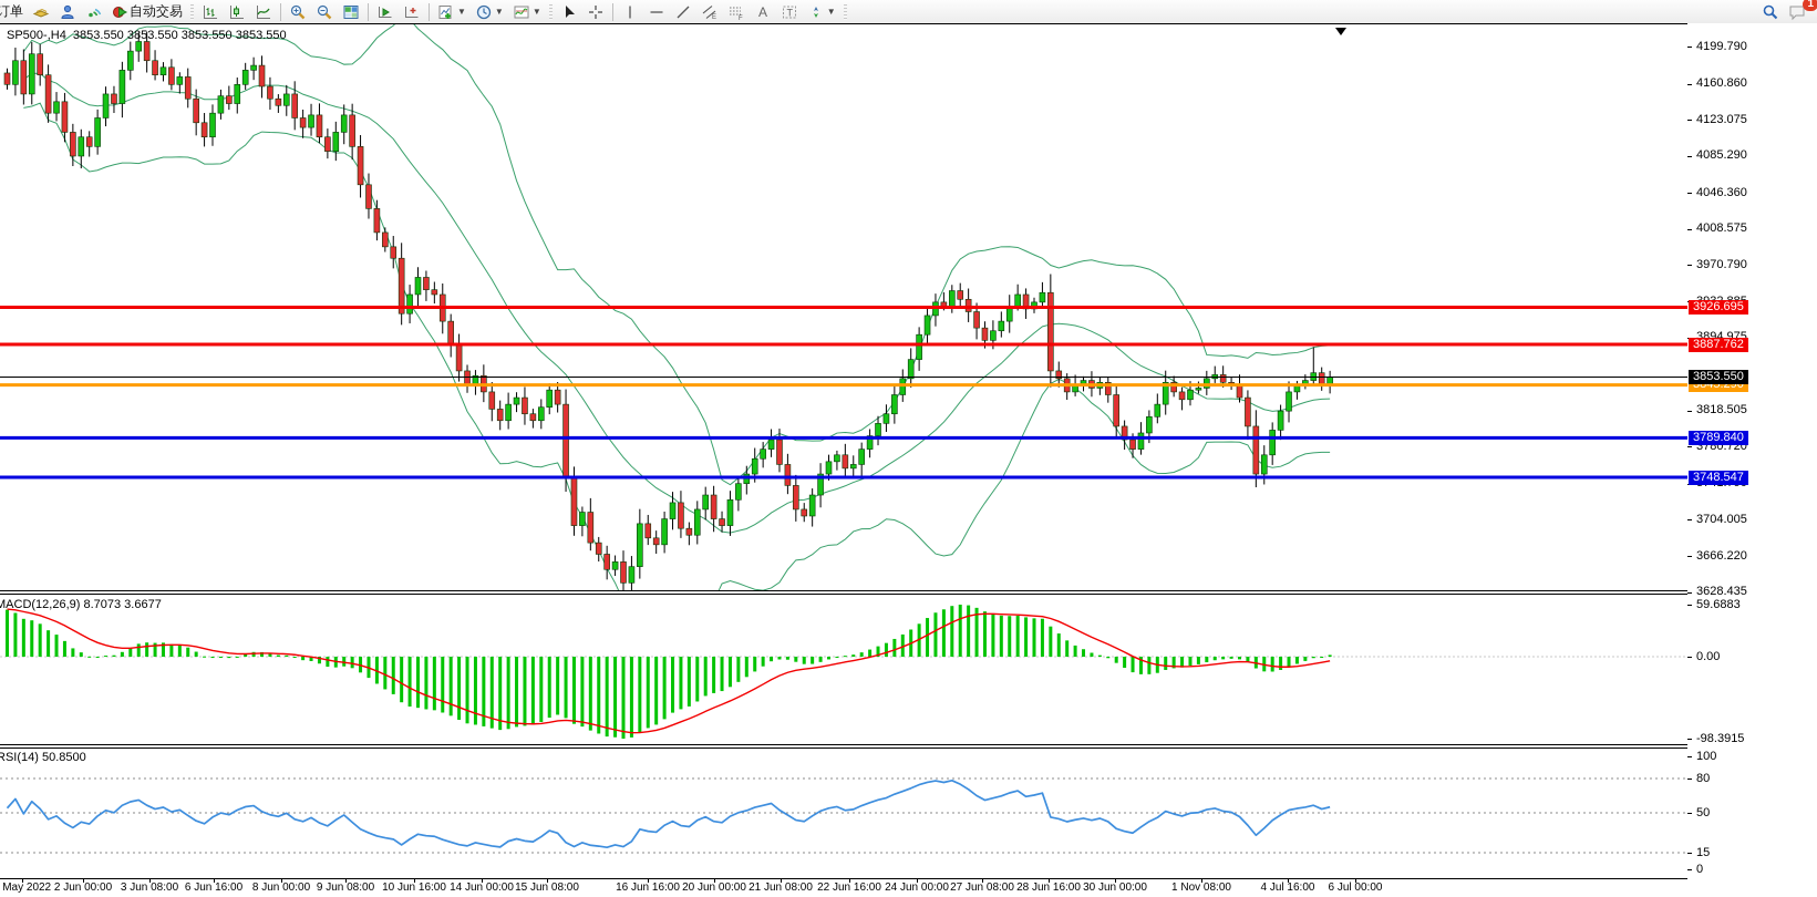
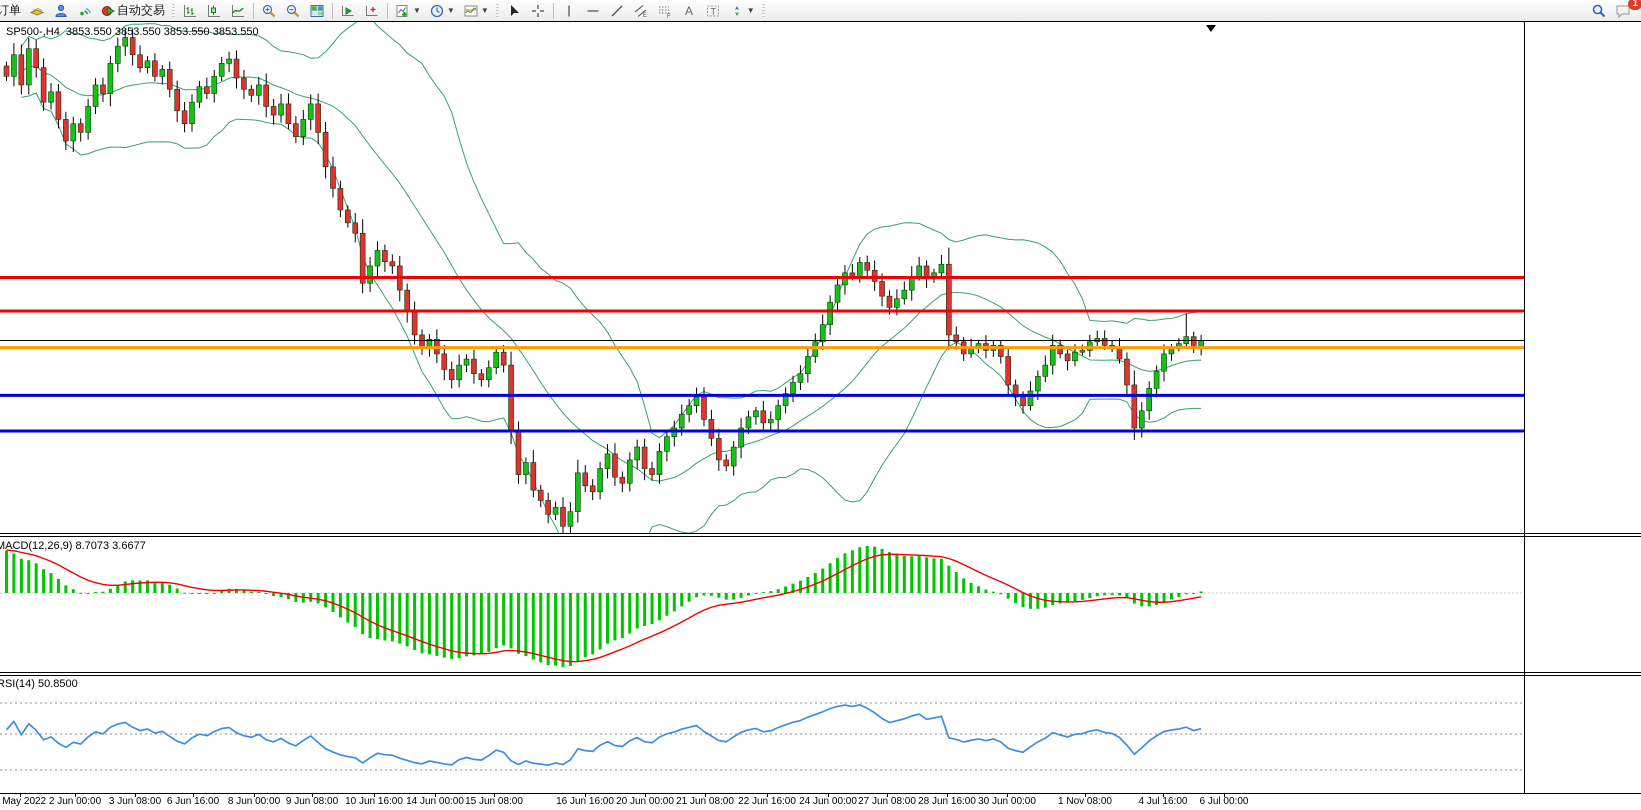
  订单
  自动交易
  ▼
  ▼
  ▼
  A
  T
  ▼
  1
  SP500-,H4 3853.550 3853.550 3853.550 3853.550
  MACD(12,26,9) 8.7073 3.6677
  RSI(14) 50.8500
- 4199.790
- 4160.860
- 4123.075
- 4085.290
- 4046.360
- 4008.575
- 3970.790
- 3818.505
- 3780.720
- 3704.005
- 3666.220
- 3628.435
- 59.6883
- 0.00
- -98.3915
- 100
- 80
- 50
- 15
- 0
- 3926.695
- 3887.762
- 3845.290
- 3789.840
- 3748.547
- 3853.550
  May 2022
  2 Jun 00:00
  3 Jun 08:00
  6 Jun 16:00
  8 Jun 00:00
  9 Jun 08:00
  10 Jun 16:00
  14 Jun 00:00
  15 Jun 08:00
  16 Jun 16:00
  20 Jun 00:00
  21 Jun 08:00
  22 Jun 16:00
  24 Jun 00:00
  27 Jun 08:00
  28 Jun 16:00
  30 Jun 00:00
  1 Nov 08:00
  4 Jul 16:00
  6 Jul 00:00
